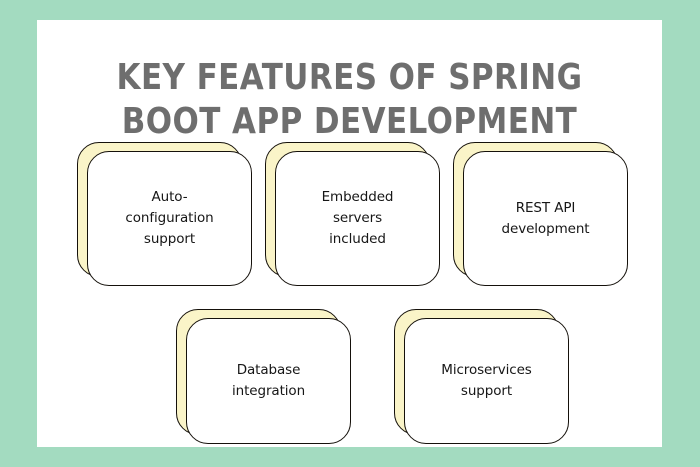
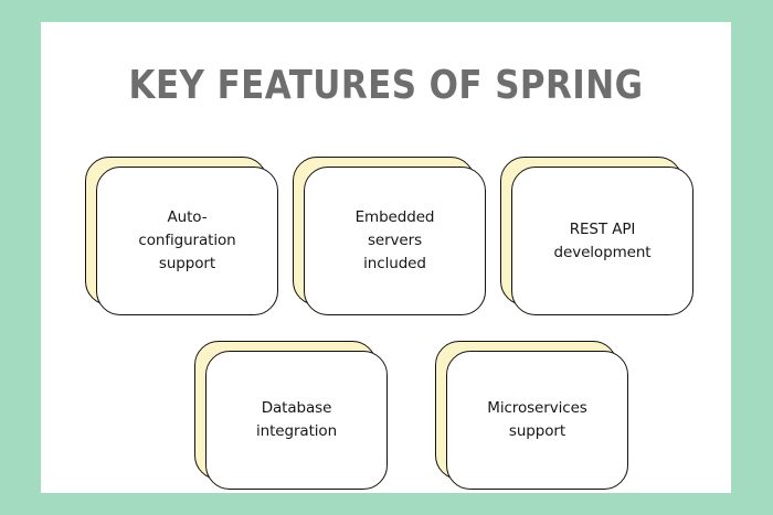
  KEY FEATURES OF SPRING
- BOOT APP DEVELOPMENT
  Auto-
  configuration
  support
  Embedded
  servers
  included
  REST API
  development
  Database
  integration
  Microservices
  support
